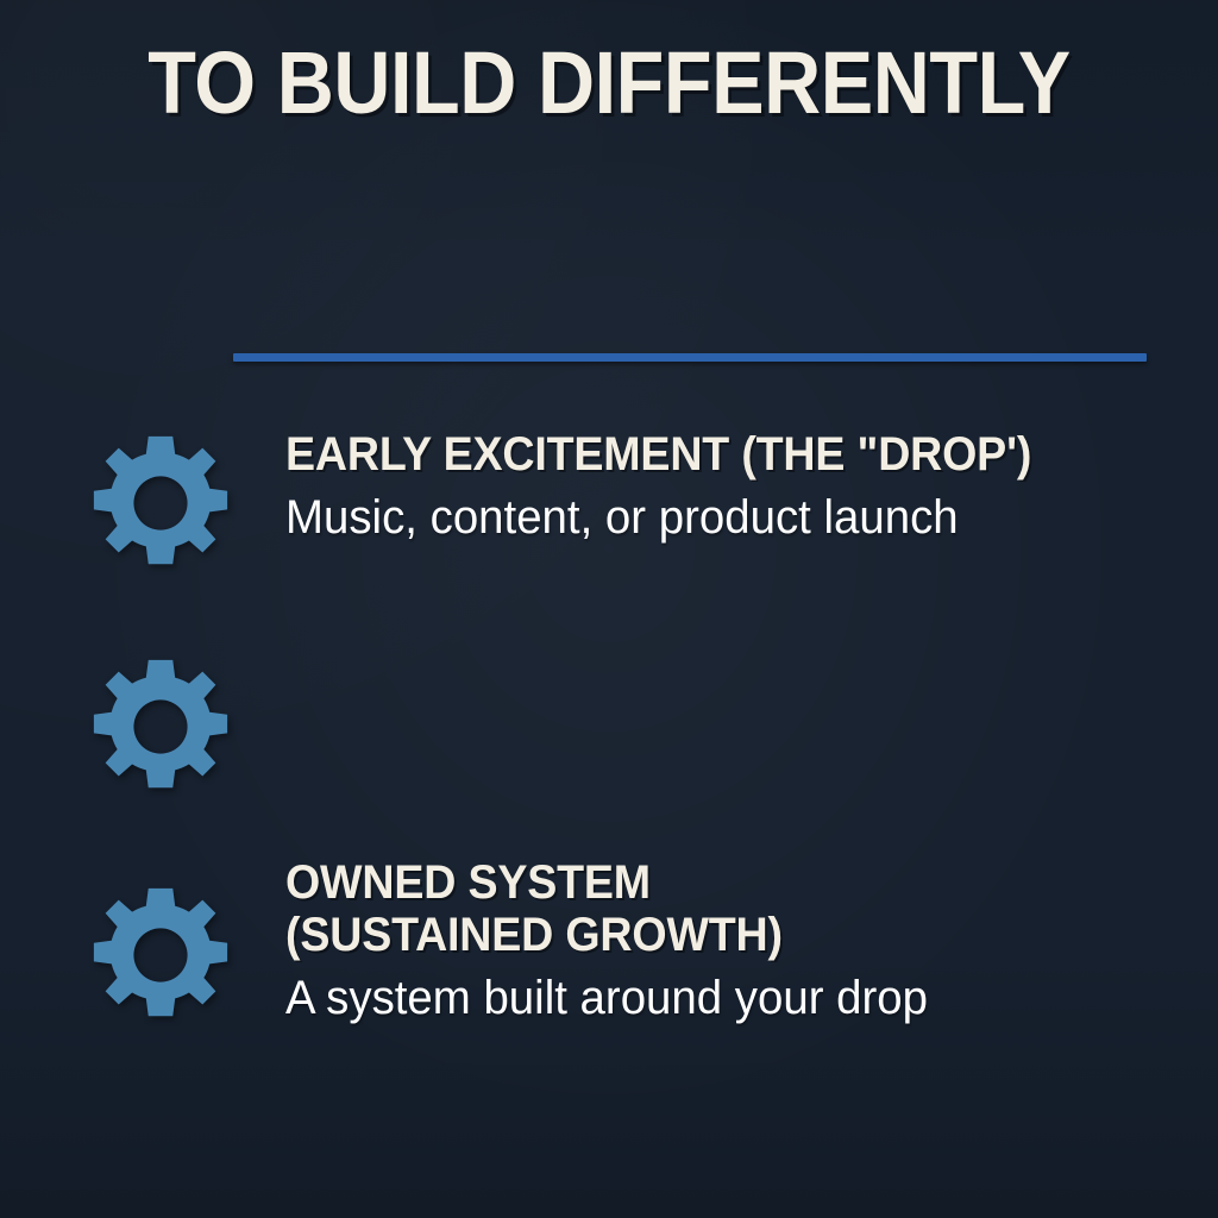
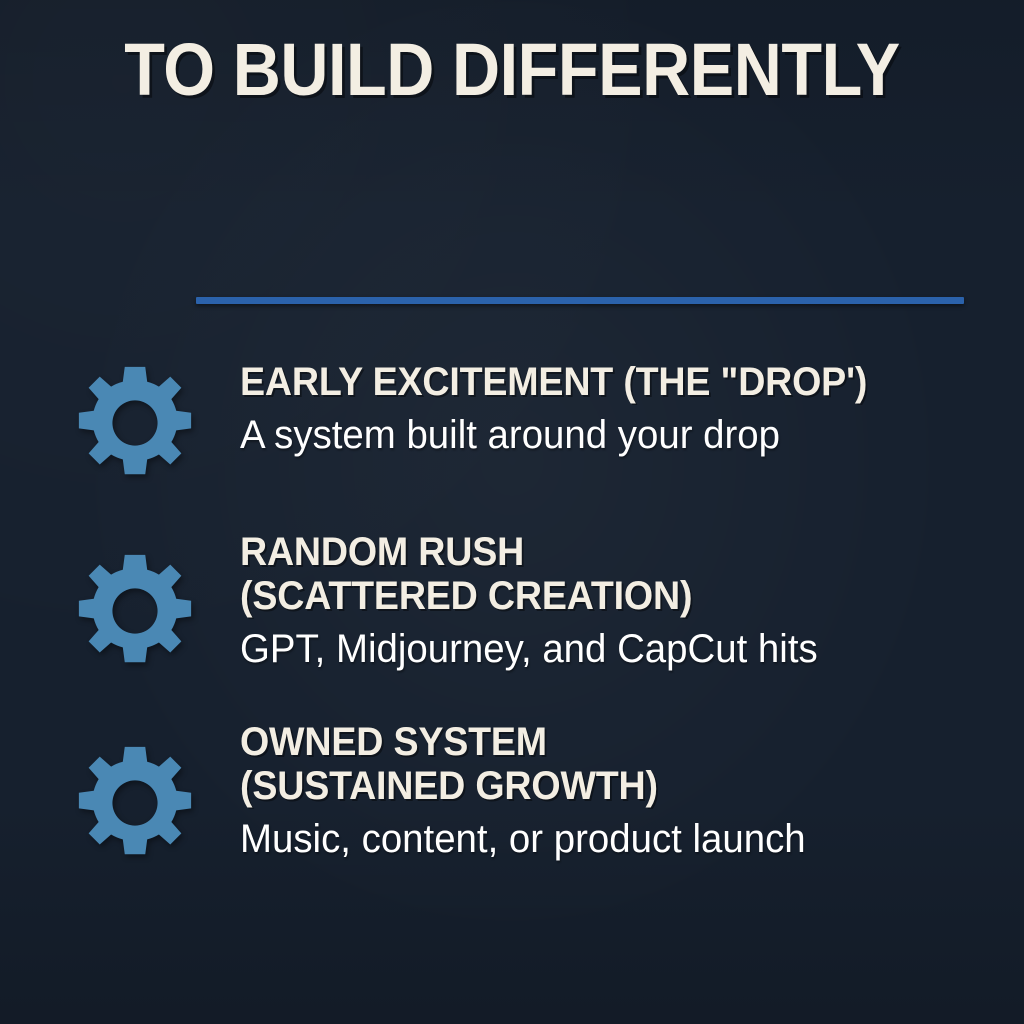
  TO BUILD DIFFERENTLY
  EARLY EXCITEMENT (THE "DROP')
- Music, content, or product launch
+ A system built around your drop
+ RANDOM RUSH
+ (SCATTERED CREATION)
+ GPT, Midjourney, and CapCut hits
  OWNED SYSTEM
  (SUSTAINED GROWTH)
- A system built around your drop
+ Music, content, or product launch
